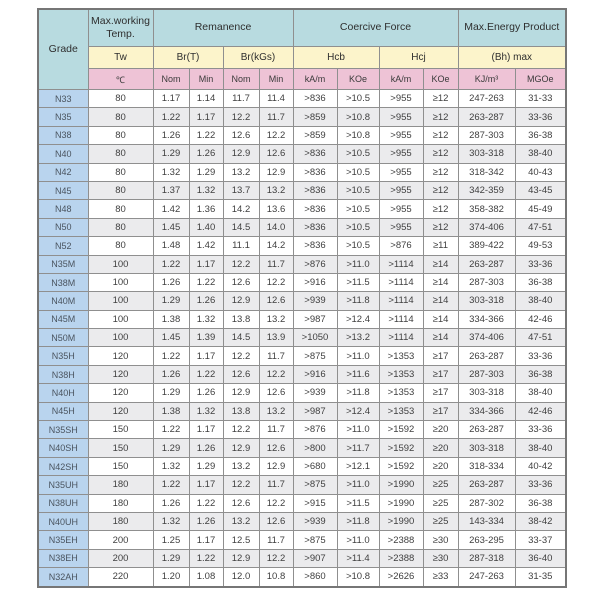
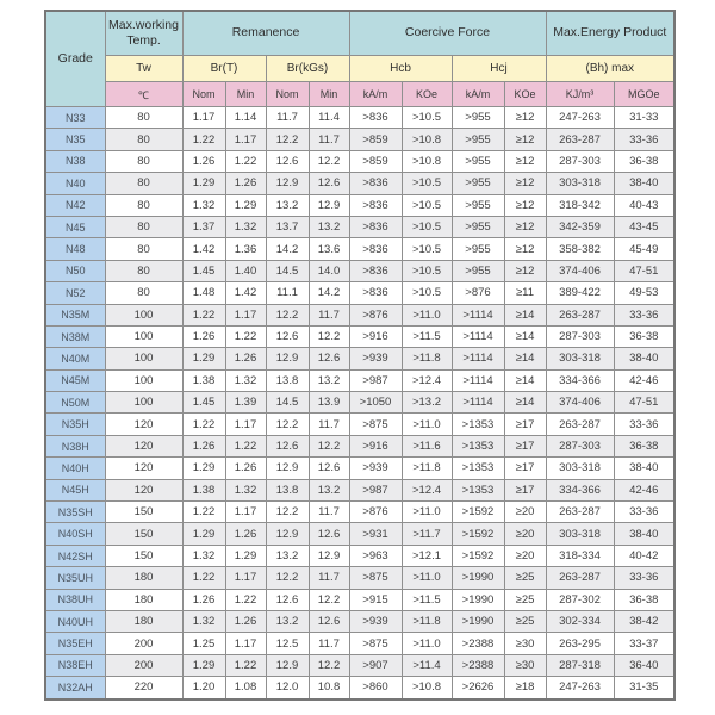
  Grade	Max.working Temp.	Remanence	Coercive Force	Max.Energy Product
  Tw	Br(T)	Br(kGs)	Hcb	Hcj	(Bh) max
  ℃	Nom	Min	Nom	Min	kA/m	KOe	kA/m	KOe	KJ/m³	MGOe
  N33	80	1.17	1.14	11.7	11.4	>836	>10.5	>955	≥12	247-263	31-33
  N35	80	1.22	1.17	12.2	11.7	>859	>10.8	>955	≥12	263-287	33-36
  N38	80	1.26	1.22	12.6	12.2	>859	>10.8	>955	≥12	287-303	36-38
  N40	80	1.29	1.26	12.9	12.6	>836	>10.5	>955	≥12	303-318	38-40
  N42	80	1.32	1.29	13.2	12.9	>836	>10.5	>955	≥12	318-342	40-43
  N45	80	1.37	1.32	13.7	13.2	>836	>10.5	>955	≥12	342-359	43-45
  N48	80	1.42	1.36	14.2	13.6	>836	>10.5	>955	≥12	358-382	45-49
  N50	80	1.45	1.40	14.5	14.0	>836	>10.5	>955	≥12	374-406	47-51
  N52	80	1.48	1.42	11.1	14.2	>836	>10.5	>876	≥11	389-422	49-53
  N35M	100	1.22	1.17	12.2	11.7	>876	>11.0	>1114	≥14	263-287	33-36
  N38M	100	1.26	1.22	12.6	12.2	>916	>11.5	>1114	≥14	287-303	36-38
  N40M	100	1.29	1.26	12.9	12.6	>939	>11.8	>1114	≥14	303-318	38-40
  N45M	100	1.38	1.32	13.8	13.2	>987	>12.4	>1114	≥14	334-366	42-46
  N50M	100	1.45	1.39	14.5	13.9	>1050	>13.2	>1114	≥14	374-406	47-51
  N35H	120	1.22	1.17	12.2	11.7	>875	>11.0	>1353	≥17	263-287	33-36
  N38H	120	1.26	1.22	12.6	12.2	>916	>11.6	>1353	≥17	287-303	36-38
  N40H	120	1.29	1.26	12.9	12.6	>939	>11.8	>1353	≥17	303-318	38-40
  N45H	120	1.38	1.32	13.8	13.2	>987	>12.4	>1353	≥17	334-366	42-46
  N35SH	150	1.22	1.17	12.2	11.7	>876	>11.0	>1592	≥20	263-287	33-36
- N40SH	150	1.29	1.26	12.9	12.6	>800	>11.7	>1592	≥20	303-318	38-40
+ N40SH	150	1.29	1.26	12.9	12.6	>931	>11.7	>1592	≥20	303-318	38-40
- N42SH	150	1.32	1.29	13.2	12.9	>680	>12.1	>1592	≥20	318-334	40-42
+ N42SH	150	1.32	1.29	13.2	12.9	>963	>12.1	>1592	≥20	318-334	40-42
  N35UH	180	1.22	1.17	12.2	11.7	>875	>11.0	>1990	≥25	263-287	33-36
  N38UH	180	1.26	1.22	12.6	12.2	>915	>11.5	>1990	≥25	287-302	36-38
- N40UH	180	1.32	1.26	13.2	12.6	>939	>11.8	>1990	≥25	143-334	38-42
+ N40UH	180	1.32	1.26	13.2	12.6	>939	>11.8	>1990	≥25	302-334	38-42
  N35EH	200	1.25	1.17	12.5	11.7	>875	>11.0	>2388	≥30	263-295	33-37
  N38EH	200	1.29	1.22	12.9	12.2	>907	>11.4	>2388	≥30	287-318	36-40
- N32AH	220	1.20	1.08	12.0	10.8	>860	>10.8	>2626	≥33	247-263	31-35
+ N32AH	220	1.20	1.08	12.0	10.8	>860	>10.8	>2626	≥18	247-263	31-35
